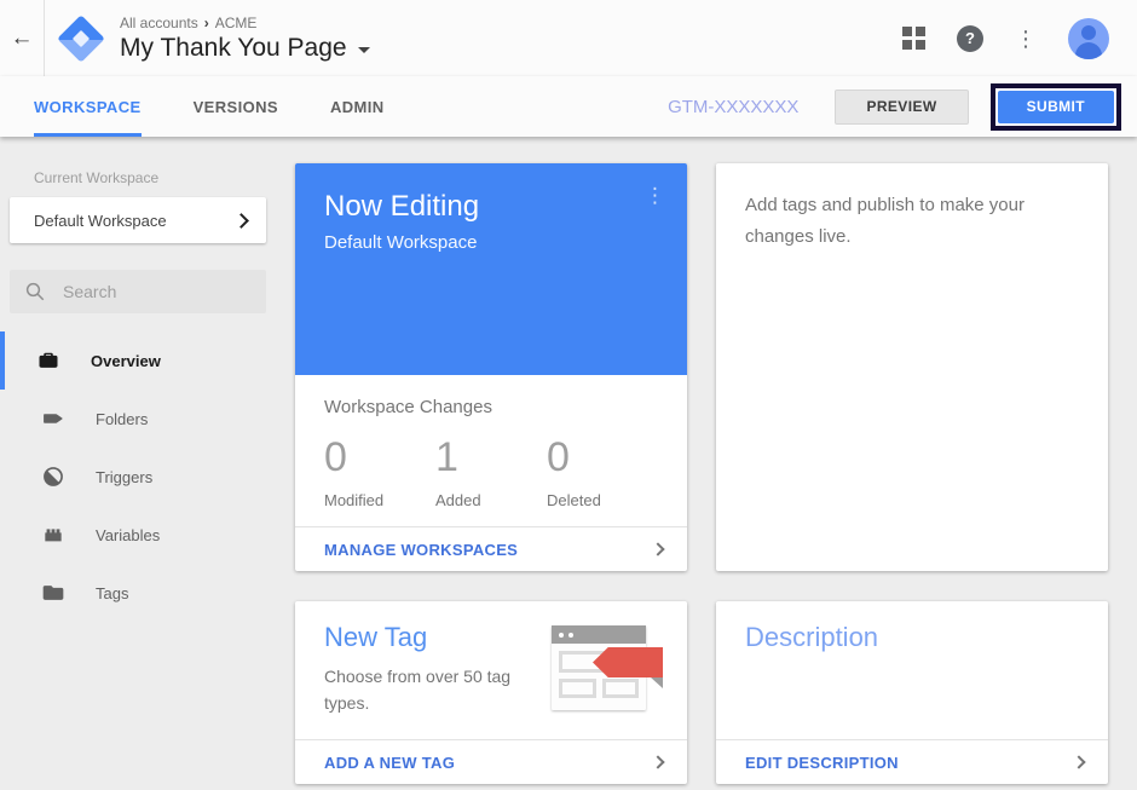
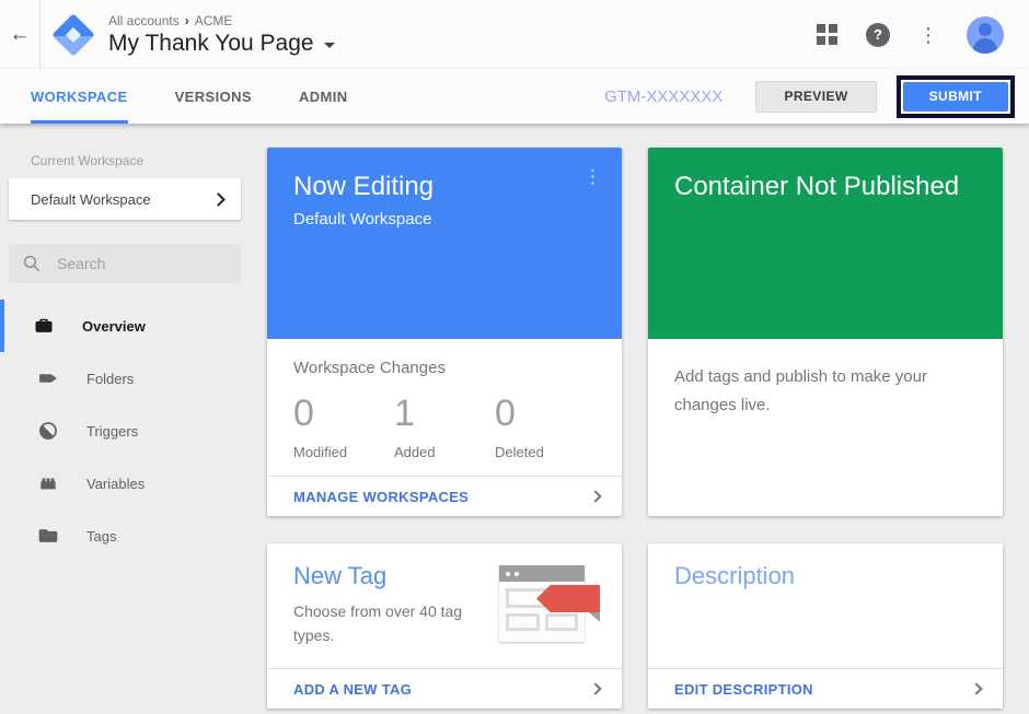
  ←
  All accounts
  ›
  ACME
  My Thank You Page
  ?
  ⋮
  WORKSPACE
  VERSIONS
  ADMIN
  GTM-XXXXXXX
  PREVIEW
  SUBMIT
  Current Workspace
  Default Workspace
  Search
  Overview
  Folders
  Triggers
  Variables
  Tags
  Now Editing
  Default Workspace
  ⋮
  Workspace Changes
  0
  Modified
  1
  Added
  0
  Deleted
  MANAGE WORKSPACES
+ Container Not Published
  Add tags and publish to make your changes live.
  New Tag
- Choose from over 50 tag types.
+ Choose from over 40 tag types.
  ADD A NEW TAG
  Description
  EDIT DESCRIPTION
